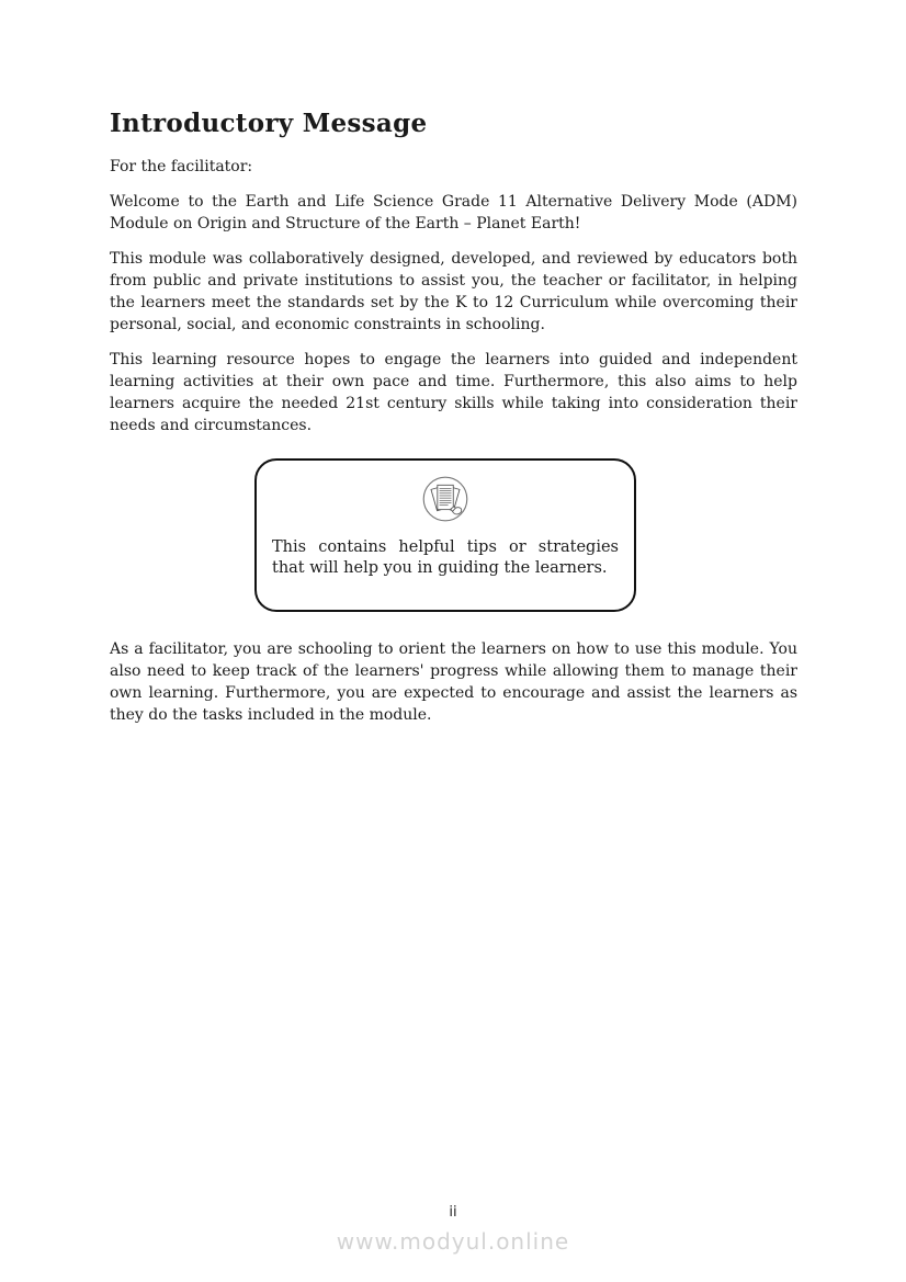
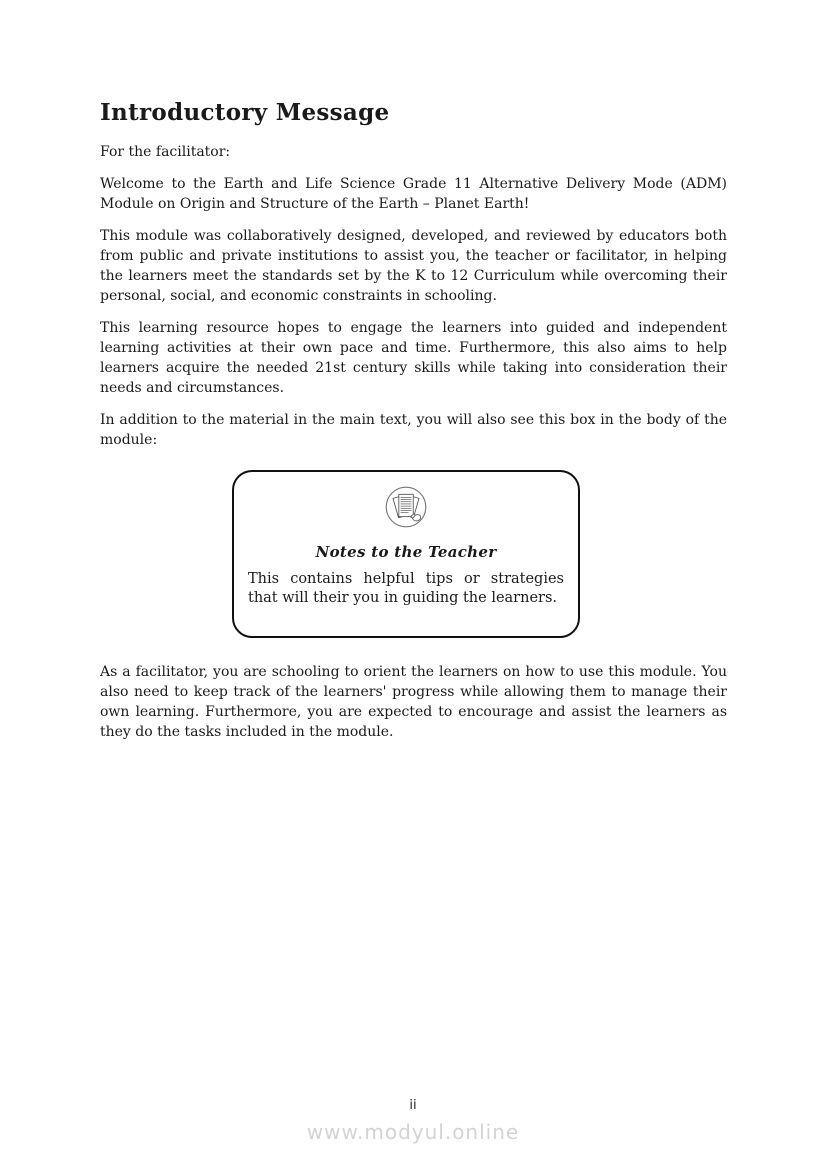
  Introductory Message
  For the facilitator:
  Welcome to the Earth and Life Science Grade 11 Alternative Delivery Mode (ADM) Module on Origin and Structure of the Earth – Planet Earth!
  This module was collaboratively designed, developed, and reviewed by educators both from public and private institutions to assist you, the teacher or facilitator, in helping the learners meet the standards set by the K to 12 Curriculum while overcoming their personal, social, and economic constraints in schooling.
  This learning resource hopes to engage the learners into guided and independent learning activities at their own pace and time. Furthermore, this also aims to help learners acquire the needed 21st century skills while taking into consideration their needs and circumstances.
+ In addition to the material in the main text, you will also see this box in the body of the module:
+ Notes to the Teacher
- This contains helpful tips or strategies that will help you in guiding the learners.
+ This contains helpful tips or strategies that will their you in guiding the learners.
  As a facilitator, you are schooling to orient the learners on how to use this module. You also need to keep track of the learners' progress while allowing them to manage their own learning. Furthermore, you are expected to encourage and assist the learners as they do the tasks included in the module.
  ii
  www.modyul.online
